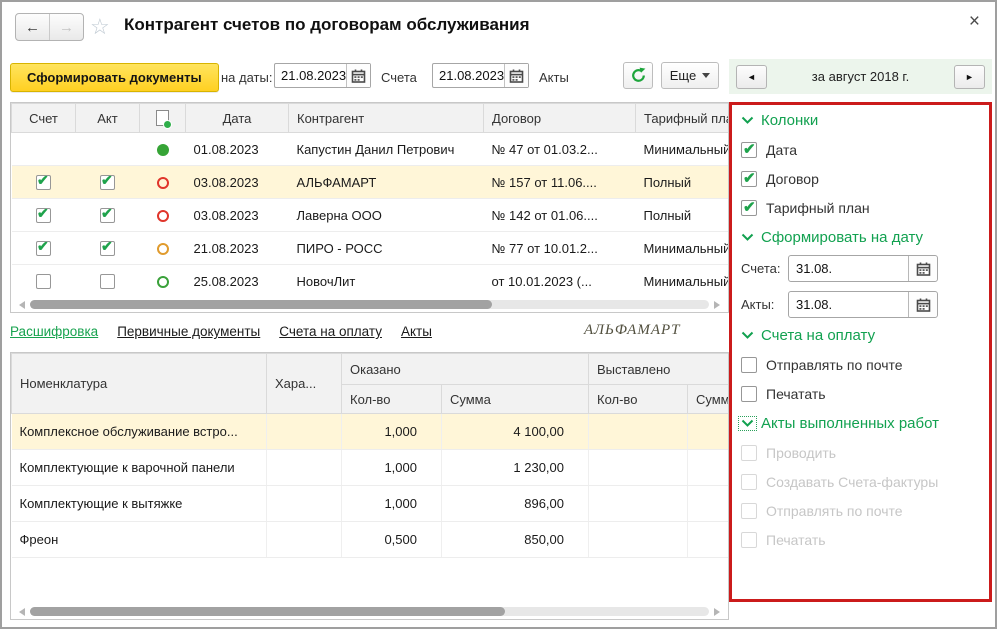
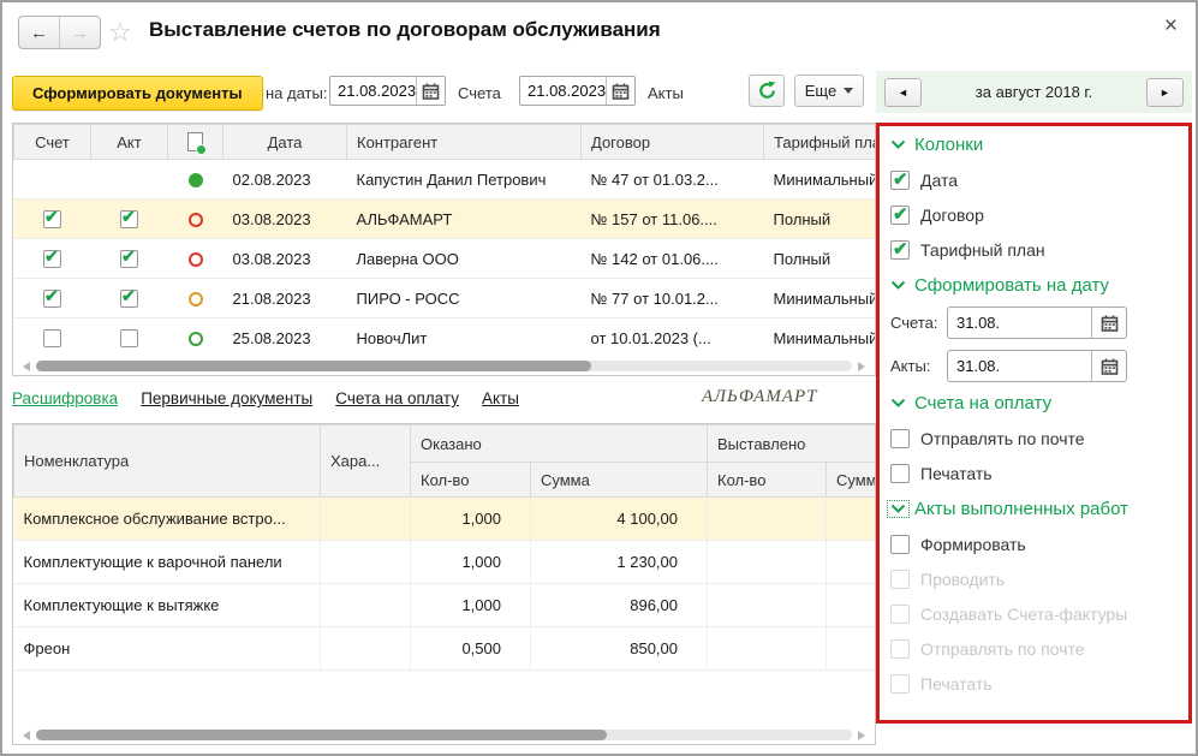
  ←
  →
  ☆
- Контрагент счетов по договорам обслуживания
+ Выставление счетов по договорам обслуживания
  ×
  Сформировать документы
  на даты:
  21.08.2023
  Счета
  21.08.2023
  Акты
  Еще
  ◄
  за август 2018 г.
  ►
  Счет	Акт		Дата	Контрагент	Договор	Тарифный пл
- 			01.08.2023	Капустин Данил Петрович	№ 47 от 01.03.2...	Минимальный
+ 			02.08.2023	Капустин Данил Петрович	№ 47 от 01.03.2...	Минимальный
  			03.08.2023	АЛЬФАМАРТ	№ 157 от 11.06....	Полный
  			03.08.2023	Лаверна ООО	№ 142 от 01.06....	Полный
  			21.08.2023	ПИРО - РОСС	№ 77 от 10.01.2...	Минимальный
  			25.08.2023	НовочЛит	от 10.01.2023 (...	Минимальный
  Расшифровка
  Первичные документы
  Счета на оплату
  Акты
  АЛЬФАМАРТ
  Номенклатура	Хара...	Оказано	Выставлено
  Кол-во	Сумма	Кол-во	Сумм
  Комплексное обслуживание встро...		1,000	4 100,00
  Комплектующие к варочной панели		1,000	1 230,00
  Комплектующие к вытяжке		1,000	896,00
  Фреон		0,500	850,00
  Колонки
  Дата
  Договор
  Тарифный план
  Сформировать на дату
  Счета:
  31.08.
  Акты:
  31.08.
  Счета на оплату
  Отправлять по почте
  Печатать
  Акты выполненных работ
+ Формировать
  Проводить
  Создавать Счета-фактуры
  Отправлять по почте
  Печатать
